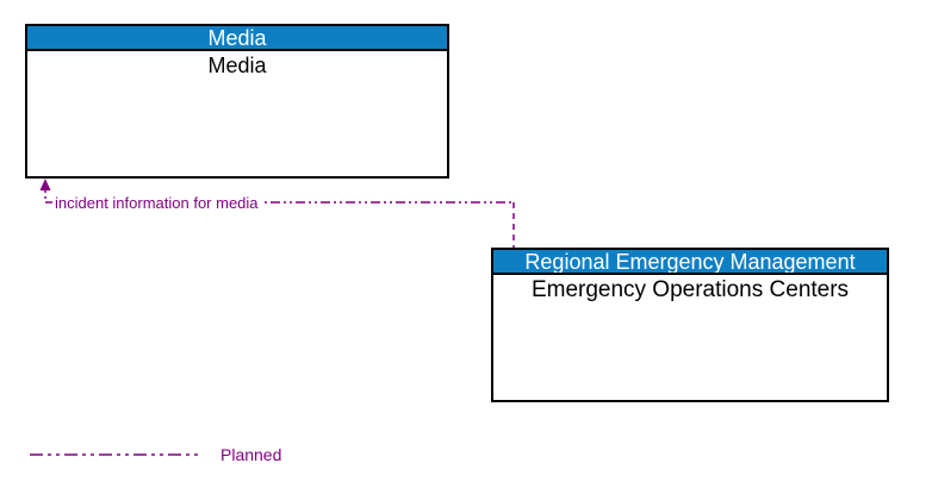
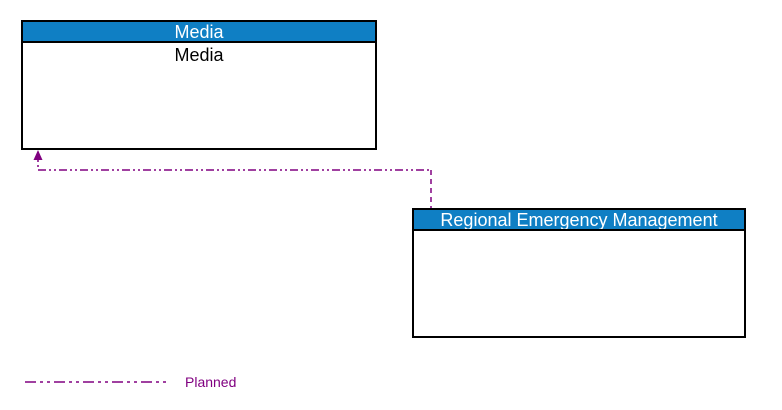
  Media
  Media
  Regional Emergency Management
- Emergency Operations Centers
- incident information for media
  Planned
